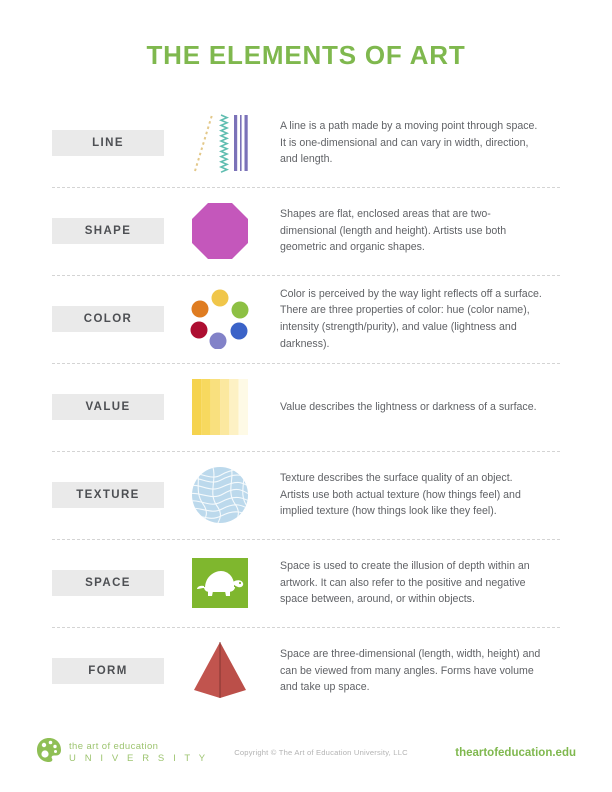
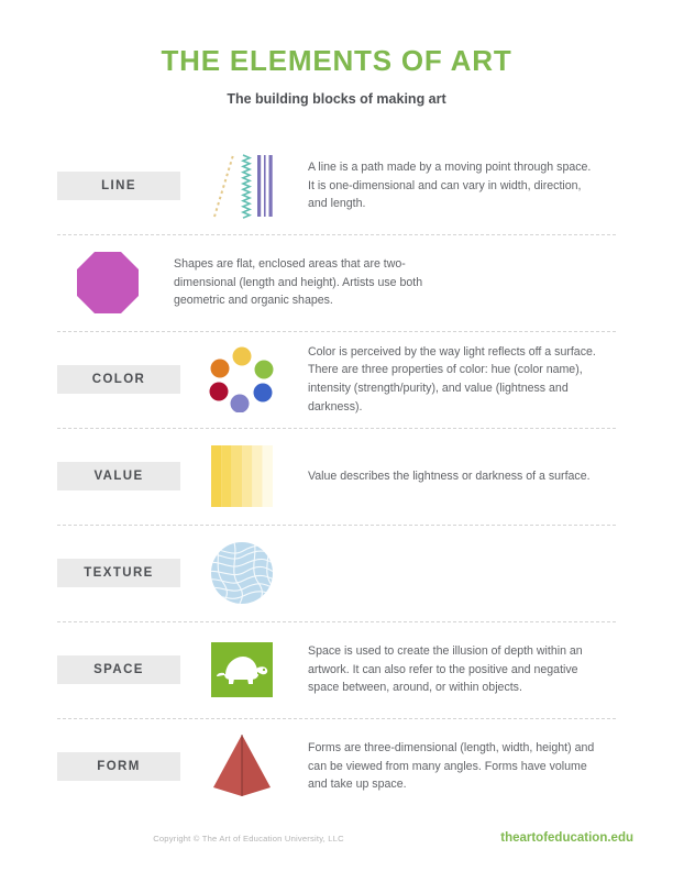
  THE ELEMENTS OF ART
+ The building blocks of making art
  LINE
  A line is a path made by a moving point through space. It is one-dimensional and can vary in width, direction, and length.
- SHAPE
  Shapes are flat, enclosed areas that are two-dimensional (length and height). Artists use both geometric and organic shapes.
  COLOR
  Color is perceived by the way light reflects off a surface. There are three properties of color: hue (color name), intensity (strength/purity), and value (lightness and darkness).
  VALUE
  Value describes the lightness or darkness of a surface.
  TEXTURE
- Texture describes the surface quality of an object. Artists use both actual texture (how things feel) and implied texture (how things look like they feel).
  SPACE
  Space is used to create the illusion of depth within an artwork. It can also refer to the positive and negative space between, around, or within objects.
  FORM
- Space are three-dimensional (length, width, height) and can be viewed from many angles. Forms have volume and take up space.
+ Forms are three-dimensional (length, width, height) and can be viewed from many angles. Forms have volume and take up space.
- the art of education
- U N I V E R S I T Y
  Copyright © The Art of Education University, LLC
  theartofeducation.edu
